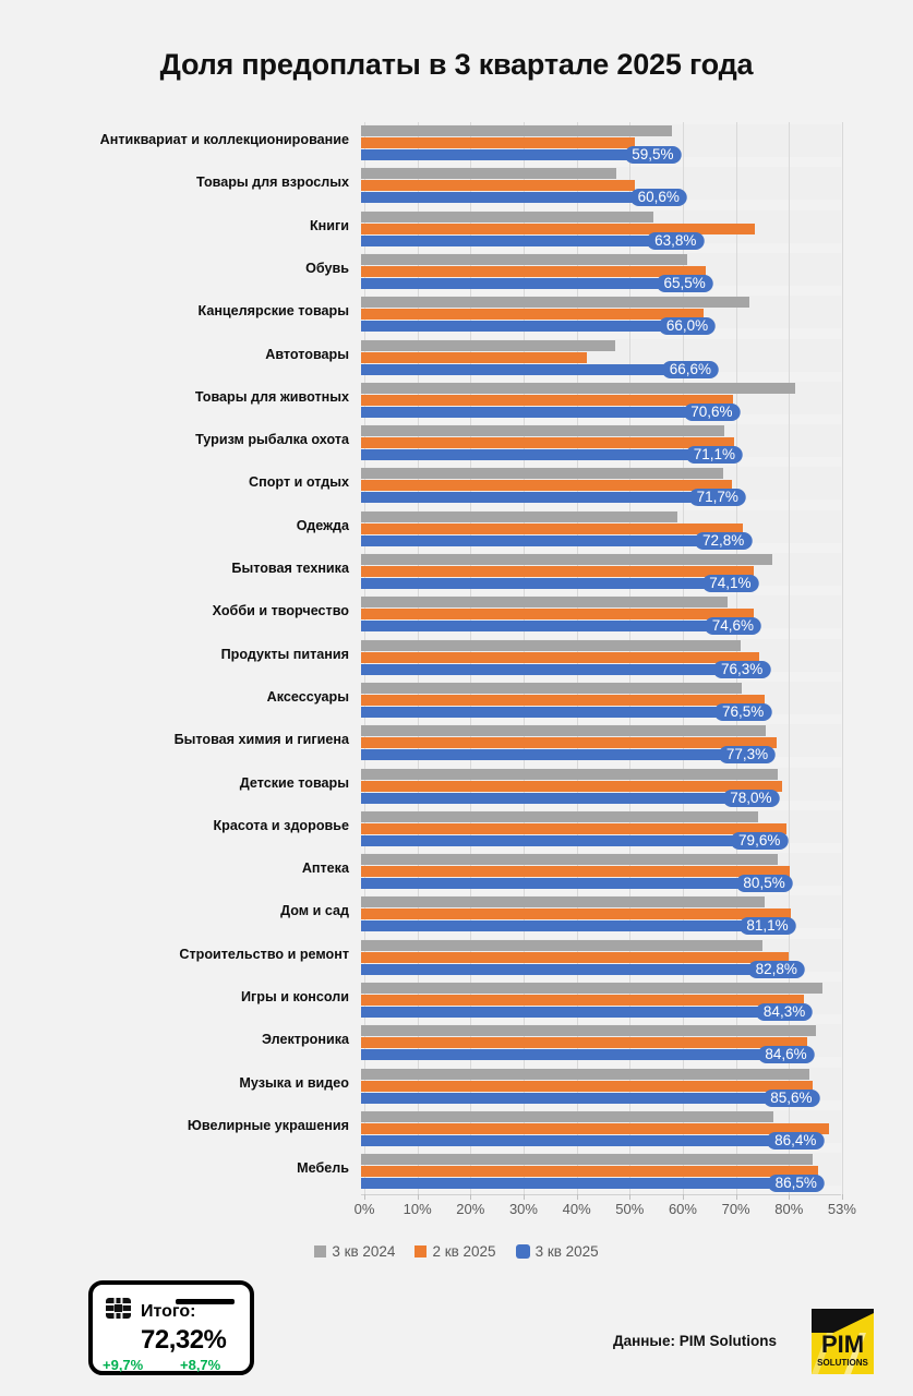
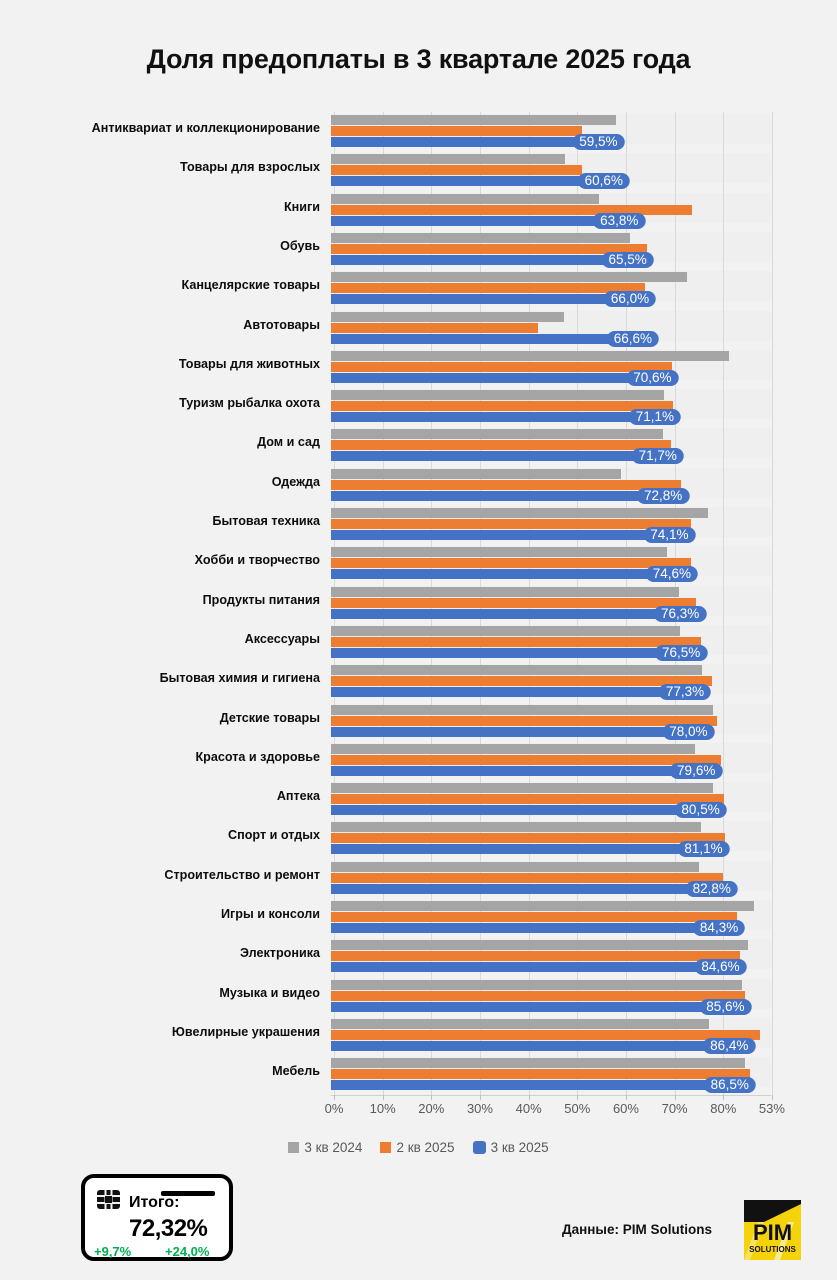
  Доля предоплаты в 3 квартале 2025 года
  Антиквариат и коллекционирование
  59,5%
  Товары для взрослых
  60,6%
  Книги
  63,8%
  Обувь
  65,5%
  Канцелярские товары
  66,0%
  Автотовары
  66,6%
  Товары для животных
  70,6%
  Туризм рыбалка охота
  71,1%
- Спорт и отдых
+ Дом и сад
  71,7%
  Одежда
  72,8%
  Бытовая техника
  74,1%
  Хобби и творчество
  74,6%
  Продукты питания
  76,3%
  Аксессуары
  76,5%
  Бытовая химия и гигиена
  77,3%
  Детские товары
  78,0%
  Красота и здоровье
  79,6%
  Аптека
  80,5%
- Дом и сад
+ Спорт и отдых
  81,1%
  Строительство и ремонт
  82,8%
  Игры и консоли
  84,3%
  Электроника
  84,6%
  Музыка и видео
  85,6%
  Ювелирные украшения
  86,4%
  Мебель
  86,5%
  0%
  10%
  20%
  30%
  40%
  50%
  60%
  70%
  80%
  53%
  3 кв 2024
  2 кв 2025
  3 кв 2025
  Итого:
  72,32%
  +9,7%
- +8,7%
+ +24,0%
  Данные: PIM Solutions
  PIM
  SOLUTIONS
